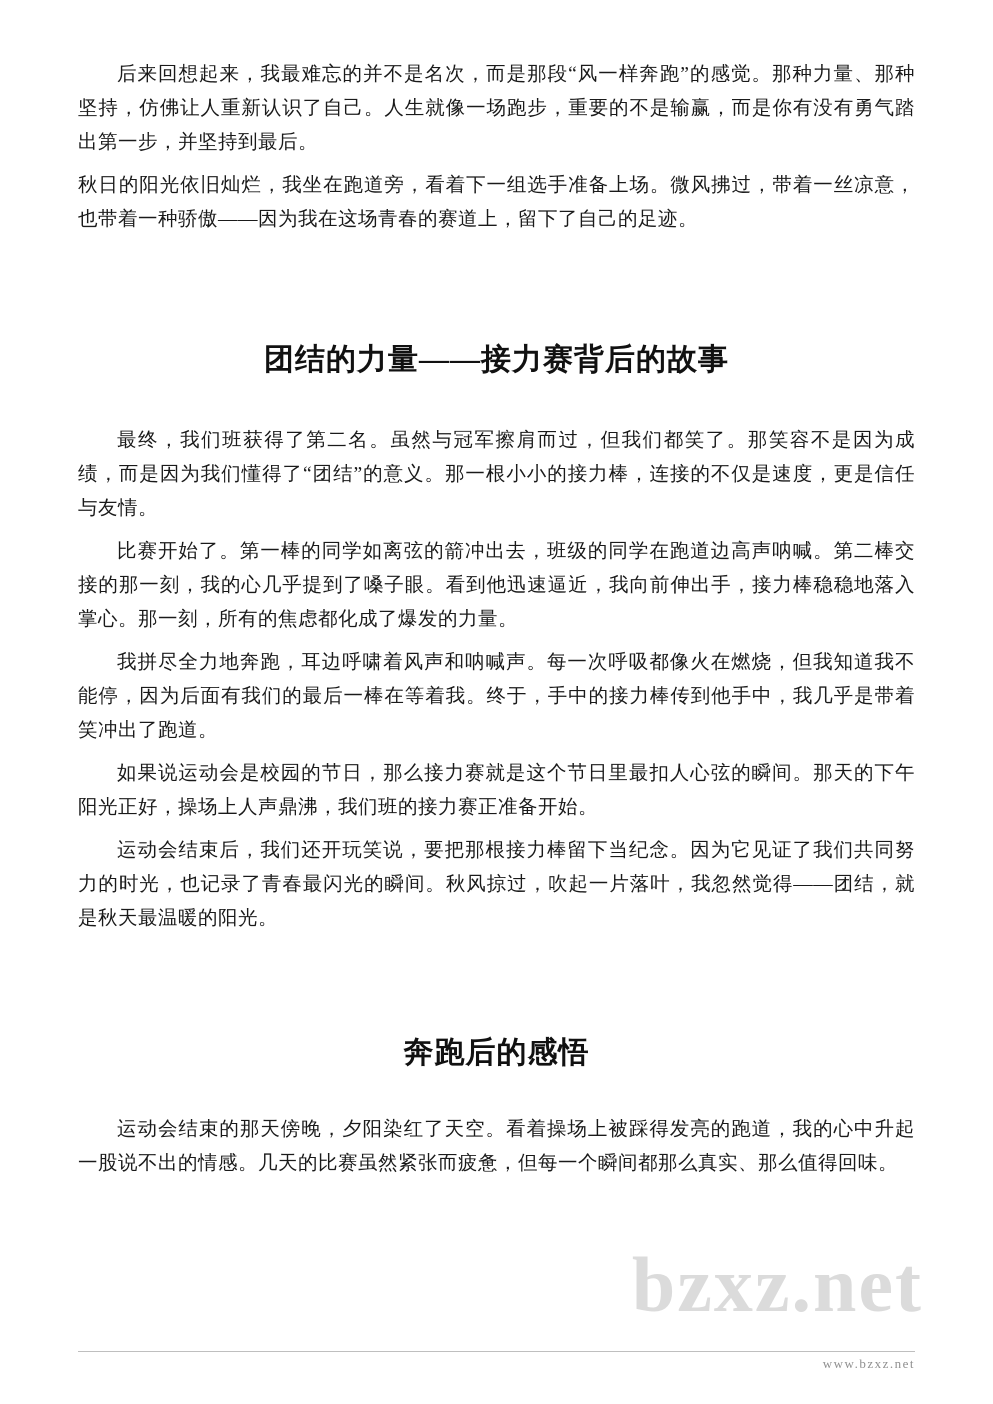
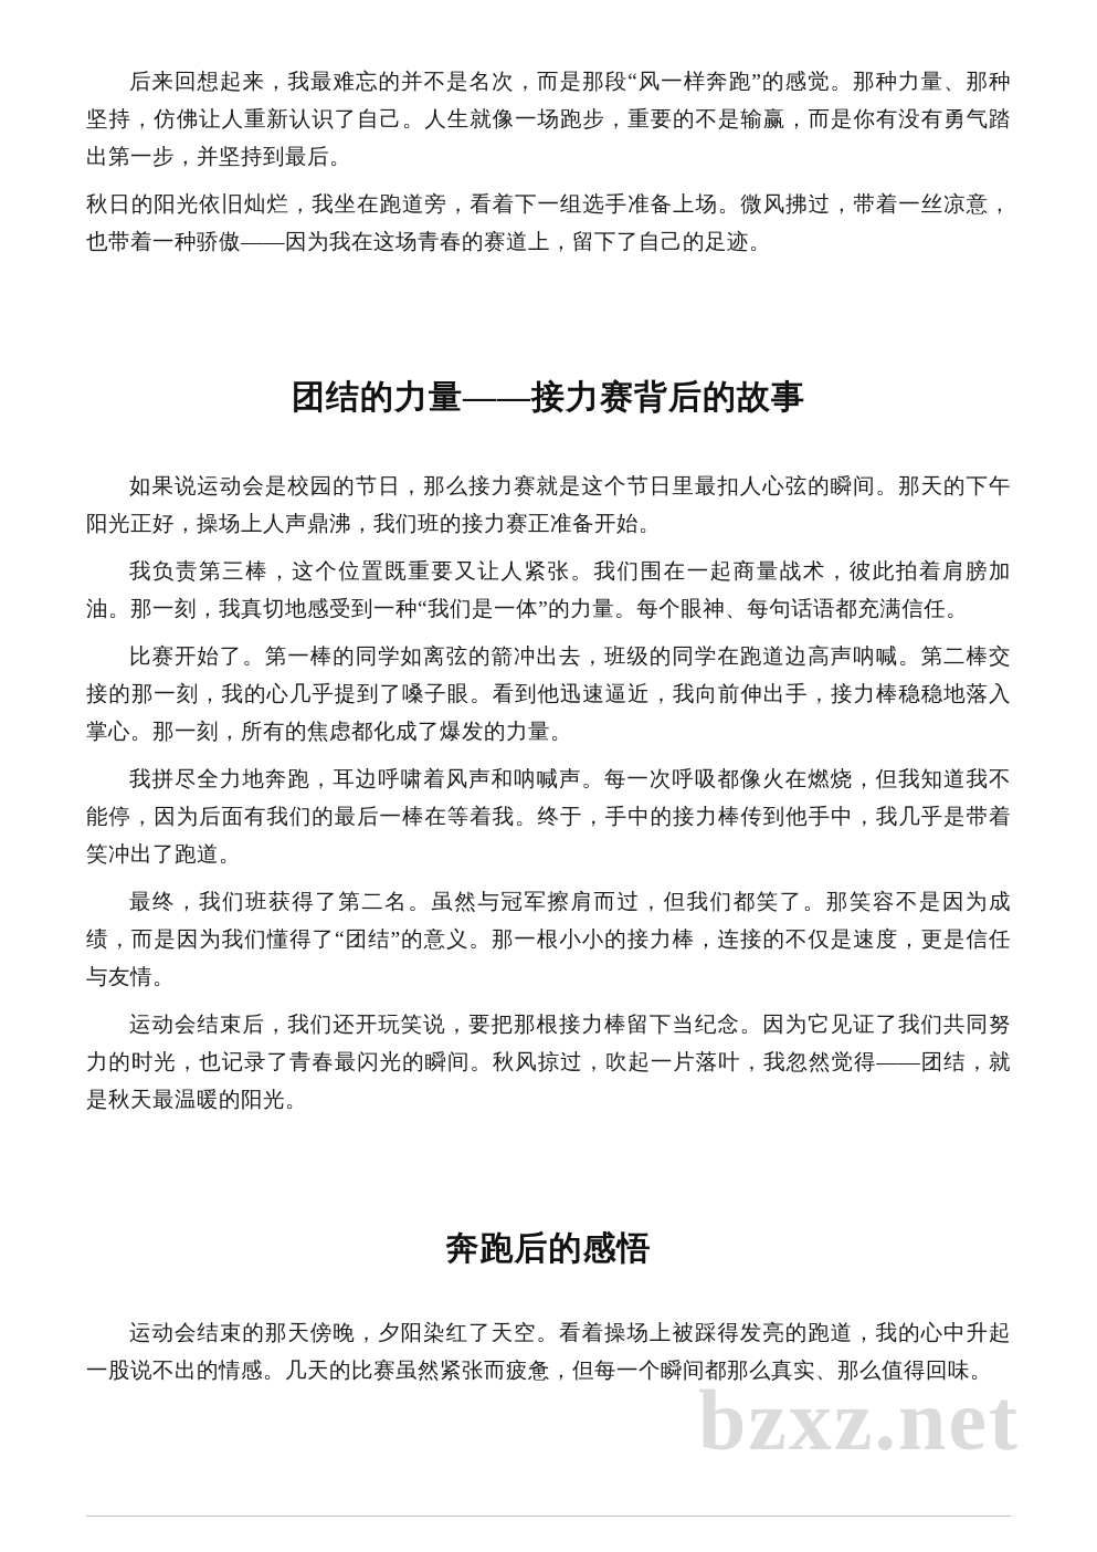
  bzxz.net
  后来回想起来，我最难忘的并不是名次，而是那段“风一样奔跑”的感觉。那种力量、那种坚持，仿佛让人重新认识了自己。人生就像一场跑步，重要的不是输赢，而是你有没有勇气踏出第一步，并坚持到最后。
  秋日的阳光依旧灿烂，我坐在跑道旁，看着下一组选手准备上场。微风拂过，带着一丝凉意，也带着一种骄傲——因为我在这场青春的赛道上，留下了自己的足迹。
  团结的力量——接力赛背后的故事
- 最终，我们班获得了第二名。虽然与冠军擦肩而过，但我们都笑了。那笑容不是因为成绩，而是因为我们懂得了“团结”的意义。那一根小小的接力棒，连接的不仅是速度，更是信任与友情。
+ 如果说运动会是校园的节日，那么接力赛就是这个节日里最扣人心弦的瞬间。那天的下午阳光正好，操场上人声鼎沸，我们班的接力赛正准备开始。
+ 我负责第三棒，这个位置既重要又让人紧张。我们围在一起商量战术，彼此拍着肩膀加油。那一刻，我真切地感受到一种“我们是一体”的力量。每个眼神、每句话语都充满信任。
  比赛开始了。第一棒的同学如离弦的箭冲出去，班级的同学在跑道边高声呐喊。第二棒交接的那一刻，我的心几乎提到了嗓子眼。看到他迅速逼近，我向前伸出手，接力棒稳稳地落入掌心。那一刻，所有的焦虑都化成了爆发的力量。
  我拼尽全力地奔跑，耳边呼啸着风声和呐喊声。每一次呼吸都像火在燃烧，但我知道我不能停，因为后面有我们的最后一棒在等着我。终于，手中的接力棒传到他手中，我几乎是带着笑冲出了跑道。
- 如果说运动会是校园的节日，那么接力赛就是这个节日里最扣人心弦的瞬间。那天的下午阳光正好，操场上人声鼎沸，我们班的接力赛正准备开始。
+ 最终，我们班获得了第二名。虽然与冠军擦肩而过，但我们都笑了。那笑容不是因为成绩，而是因为我们懂得了“团结”的意义。那一根小小的接力棒，连接的不仅是速度，更是信任与友情。
  运动会结束后，我们还开玩笑说，要把那根接力棒留下当纪念。因为它见证了我们共同努力的时光，也记录了青春最闪光的瞬间。秋风掠过，吹起一片落叶，我忽然觉得——团结，就是秋天最温暖的阳光。
  奔跑后的感悟
  运动会结束的那天傍晚，夕阳染红了天空。看着操场上被踩得发亮的跑道，我的心中升起一股说不出的情感。几天的比赛虽然紧张而疲惫，但每一个瞬间都那么真实、那么值得回味。
- www.bzxz.net
